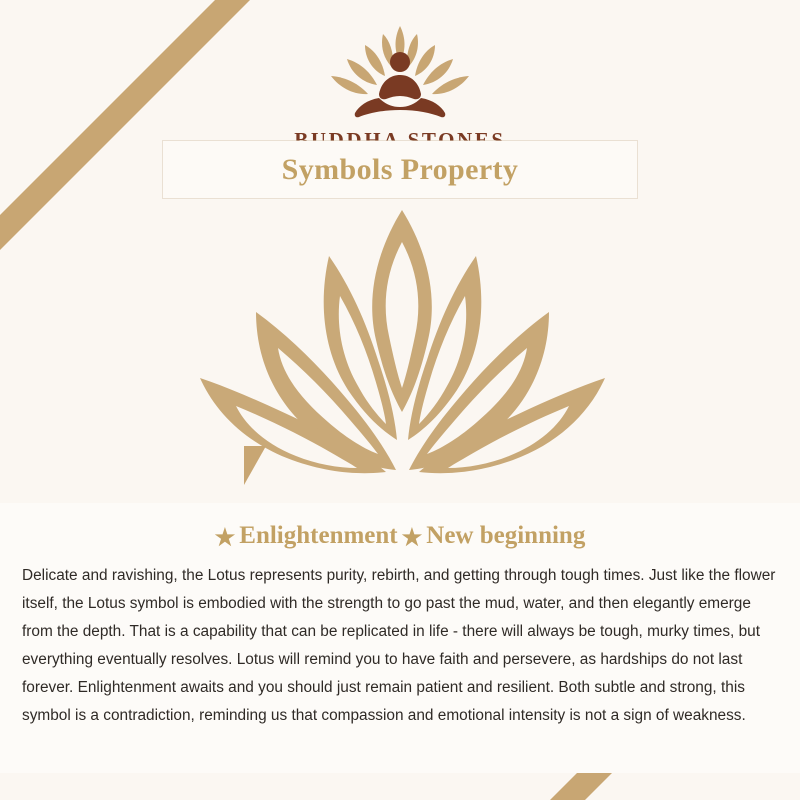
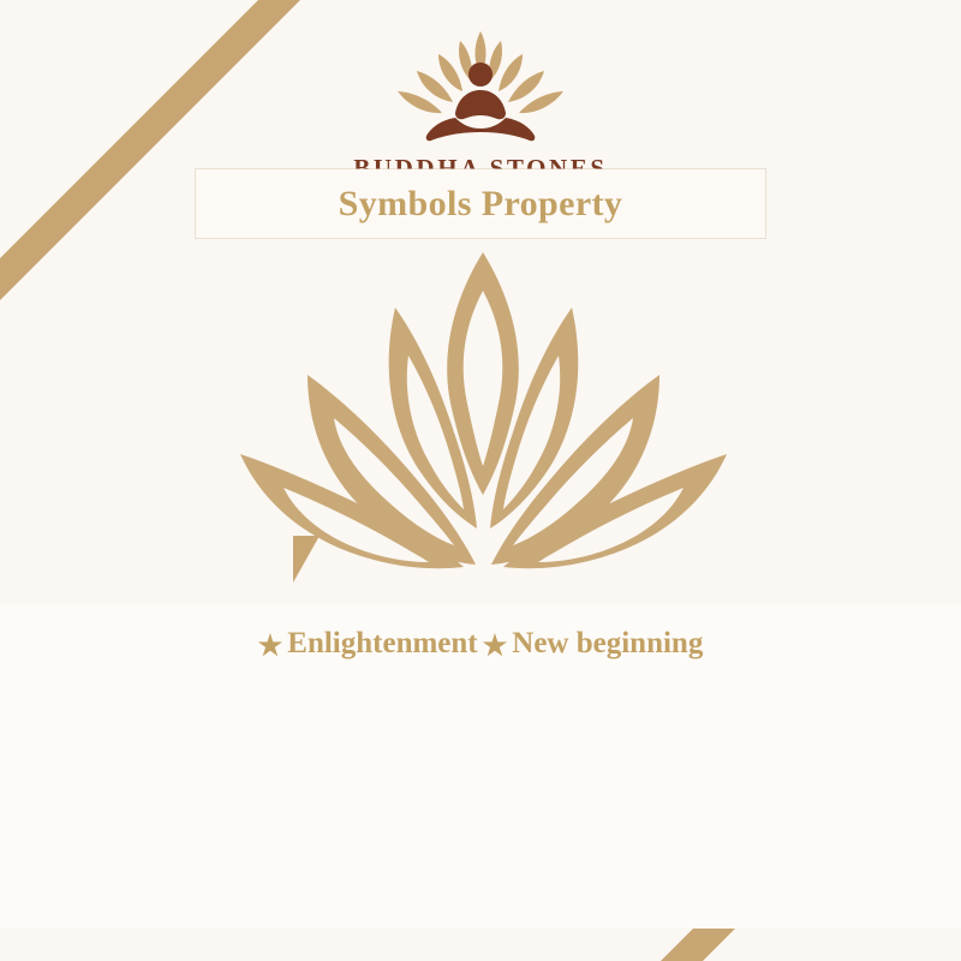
  BUDDHA STONES
  Symbols Property
  ★
  Enlightenment
  ★
  New beginning
- Delicate and ravishing, the Lotus represents purity, rebirth, and getting through tough times. Just like the flower itself, the Lotus symbol is embodied with the strength to go past the mud, water, and then elegantly emerge from the depth. That is a capability that can be replicated in life - there will always be tough, murky times, but everything eventually resolves. Lotus will remind you to have faith and persevere, as hardships do not last forever. Enlightenment awaits and you should just remain patient and resilient. Both subtle and strong, this symbol is a contradiction, reminding us that compassion and emotional intensity is not a sign of weakness.
